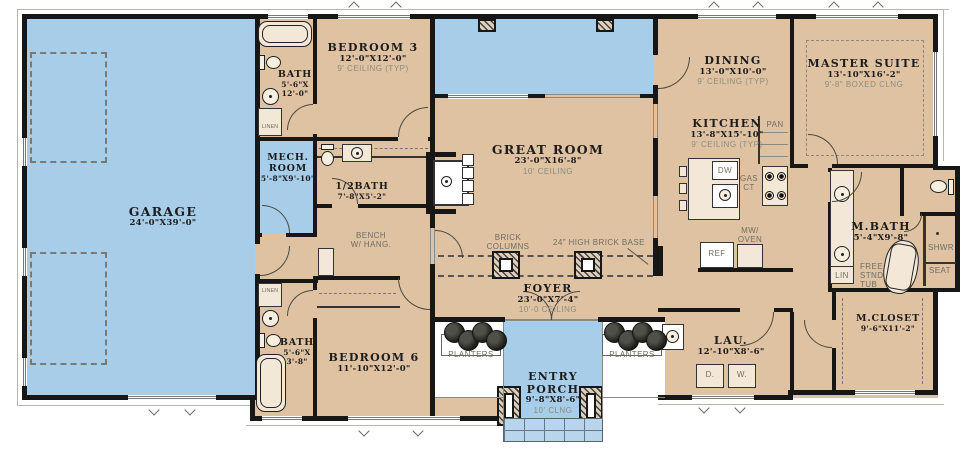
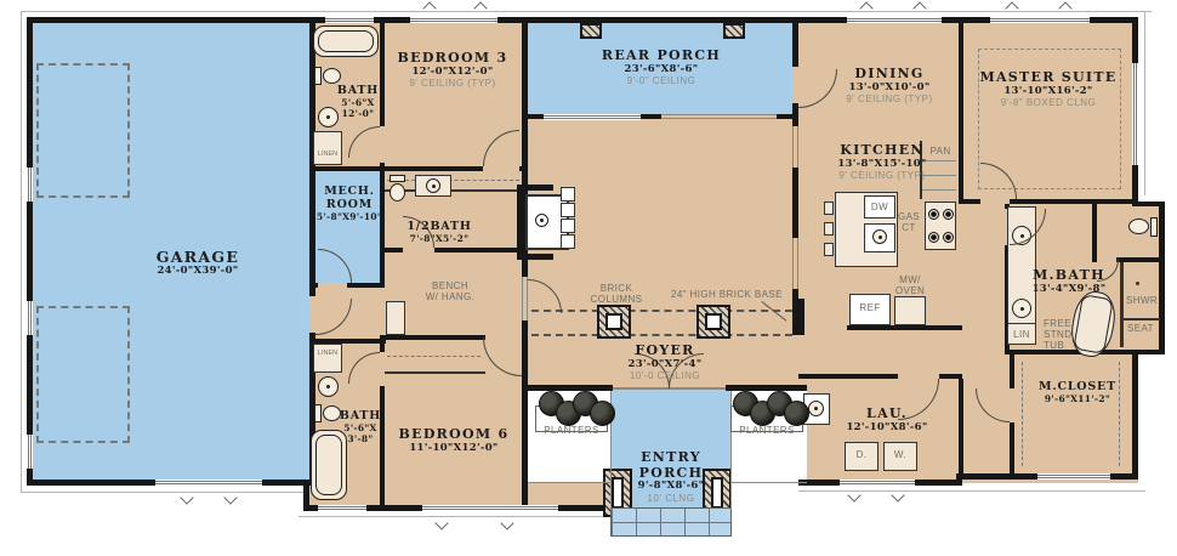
  GARAGE
  24'-0"X39'-0"
  BATH
  5'-6"X
  12'-0"
  BEDROOM 3
  12'-0"X12'-0"
  9' CEILING (TYP)
+ REAR PORCH
+ 23'-6"X8'-6"
+ 9'-0" CEILING
  DINING
  13'-0"X10'-0"
  9' CEILING (TYP)
  MASTER SUITE
  13'-10"X16'-2"
  9'-8" BOXED CLNG
  MECH.
  ROOM
  5'-8"X9'-10"
  1/2BATH
  7'-8"X5'-2"
- GREAT ROOM
- 23'-0"X16'-8"
- 10' CEILING
  KITCHEN
  13'-8"X15'-10"
  9' CEILING (TYP)
  M.BATH
- 5'-4"X9'-8"
+ 13'-4"X9'-8"
  FOYER
  23'-0"X7'-4"
  10'-0 CEILING
  BEDROOM 6
  11'-10"X12'-0"
  BATH
  5'-6"X
  3'-8"
  LAU.
  12'-10"X8'-6"
  M.CLOSET
  9'-6"X11'-2"
  ENTRY
  PORCH
  9'-8"X8'-6"
  10' CLNG
  BRICK
  COLUMNS
  24" HIGH BRICK BASE
  BENCH
  W/ HANG.
  PLANTERS
  PLANTERS
  FREE
  STND
  TUB
  SHWR
  SEAT
  LIN
  PAN
  DW
  GAS
  CT
  REF
  MW/
  OVEN
  D.
  W.
